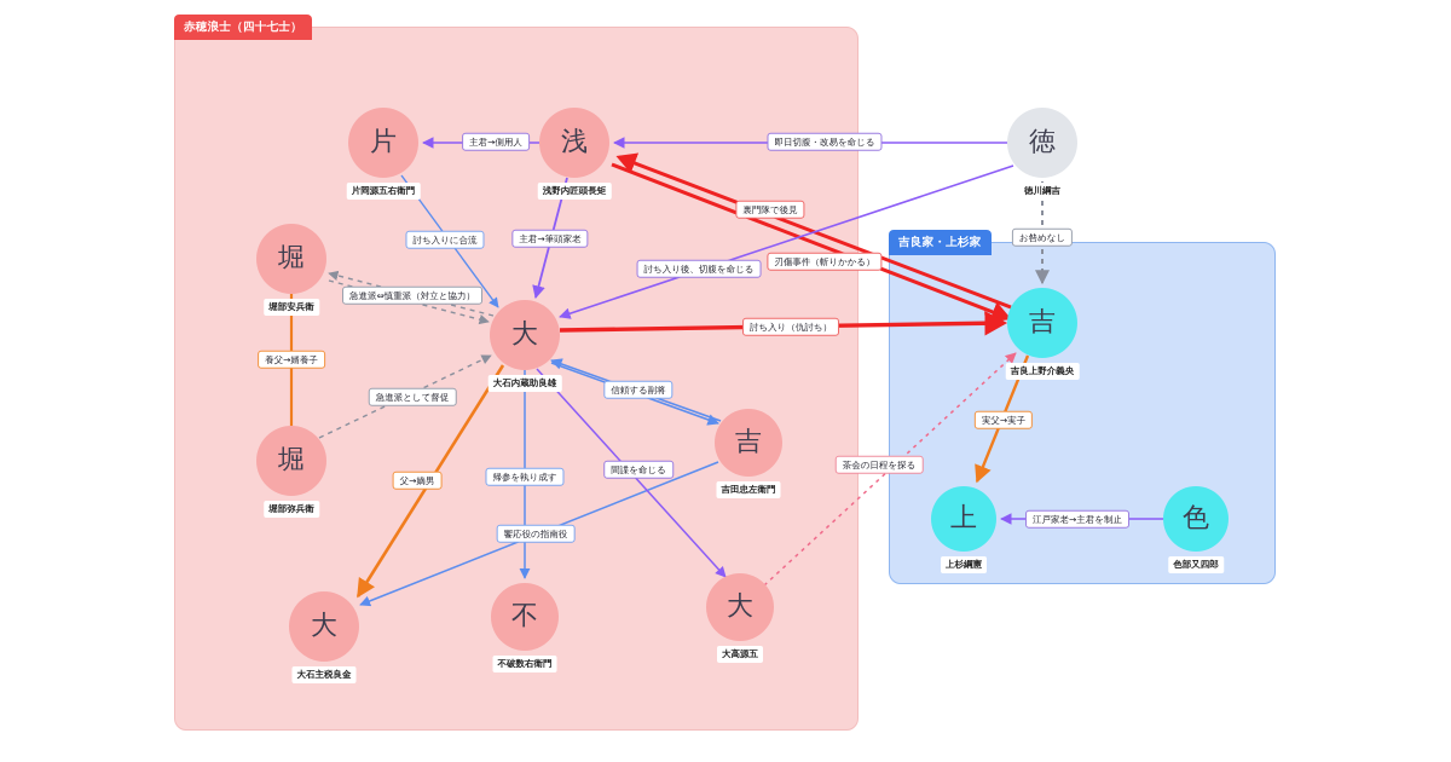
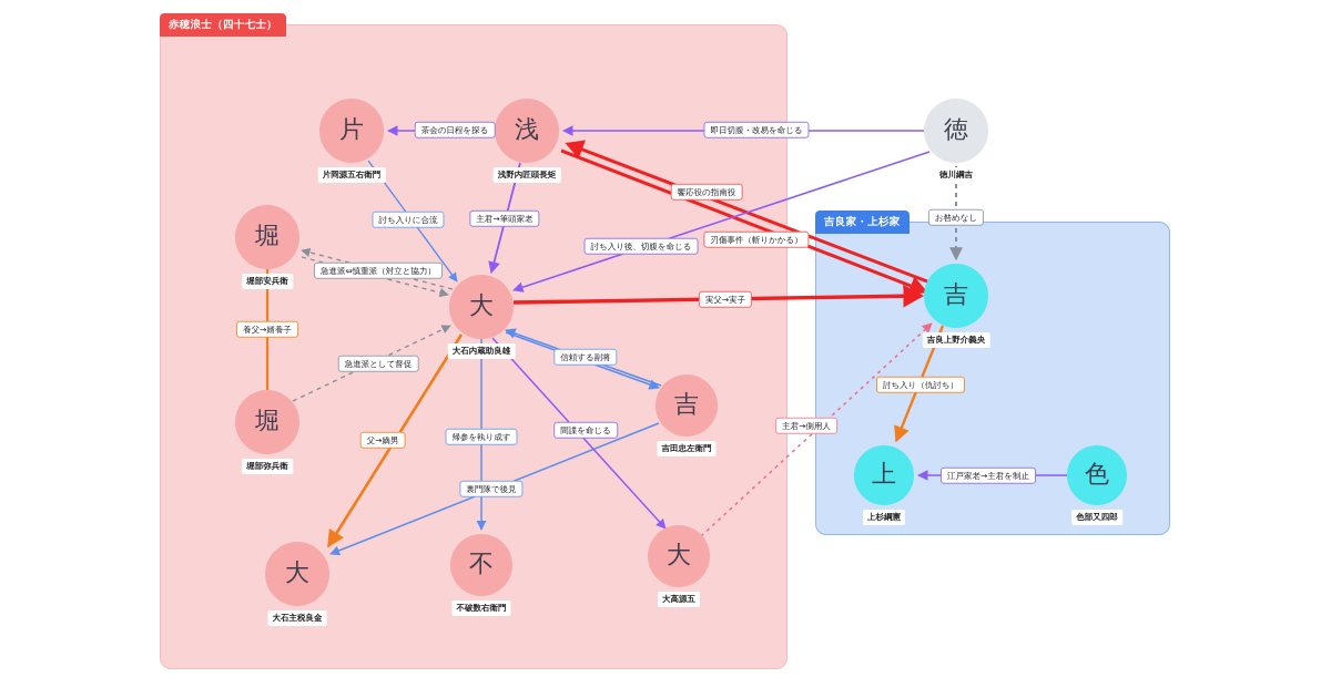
  赤穂浪士（四十七士）
  吉良家・上杉家
  片
  片岡源五右衛門
  浅
  浅野内匠頭長矩
  堀
  堀部安兵衛
  堀
  堀部弥兵衛
  大
  大石内蔵助良雄
  吉
  吉田忠左衛門
  大
  大石主税良金
  不
  不破数右衛門
  大
  大高源五
  徳
  徳川綱吉
  吉
  吉良上野介義央
  上
  上杉綱憲
  色
  色部又四郎
- 主君→側用人
+ 茶会の日程を探る
  即日切腹・改易を命じる
- 裏門隊で後見
+ 饗応役の指南役
  刃傷事件（斬りかかる）
  討ち入り後、切腹を命じる
  お咎めなし
  討ち入りに合流
  主君→筆頭家老
  急進派⇔慎重派（対立と協力）
  養父→婿養子
  急進派として督促
- 討ち入り（仇討ち）
+ 実父→実子
  信頼する副将
  父→嫡男
  帰参を執り成す
- 饗応役の指南役
+ 裏門隊で後見
  間諜を命じる
- 茶会の日程を探る
+ 主君→側用人
- 実父→実子
+ 討ち入り（仇討ち）
  江戸家老→主君を制止
